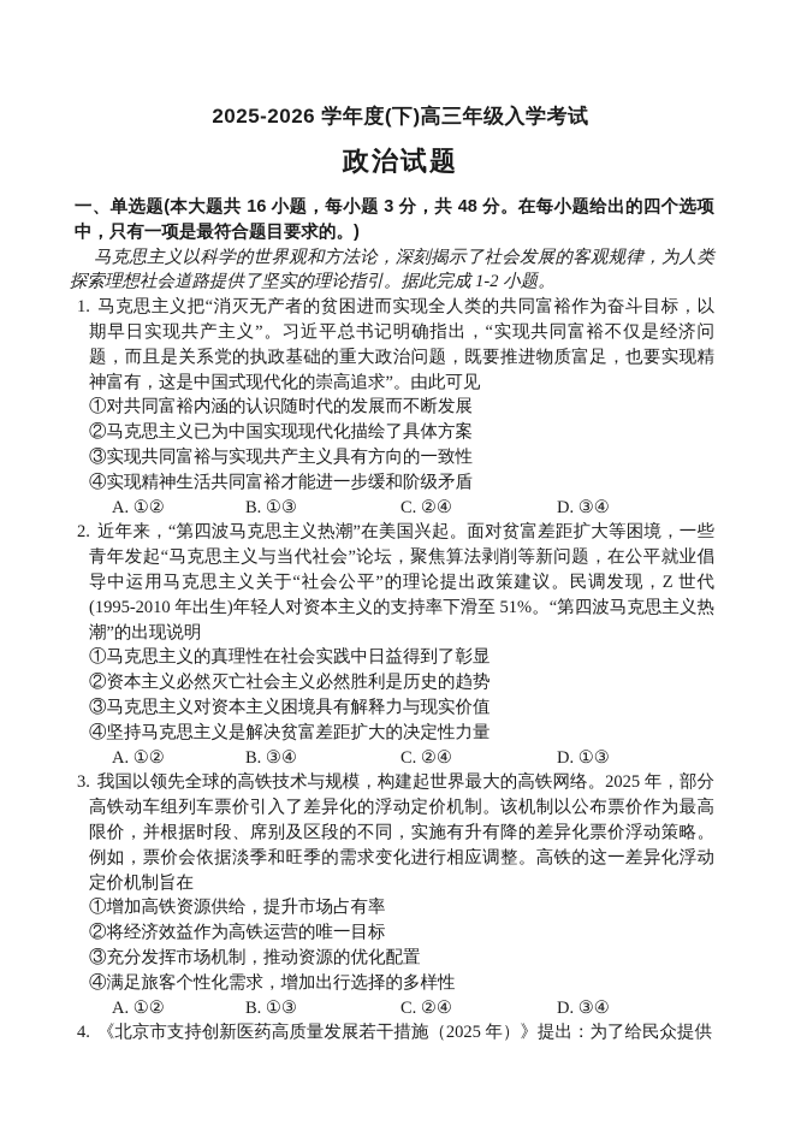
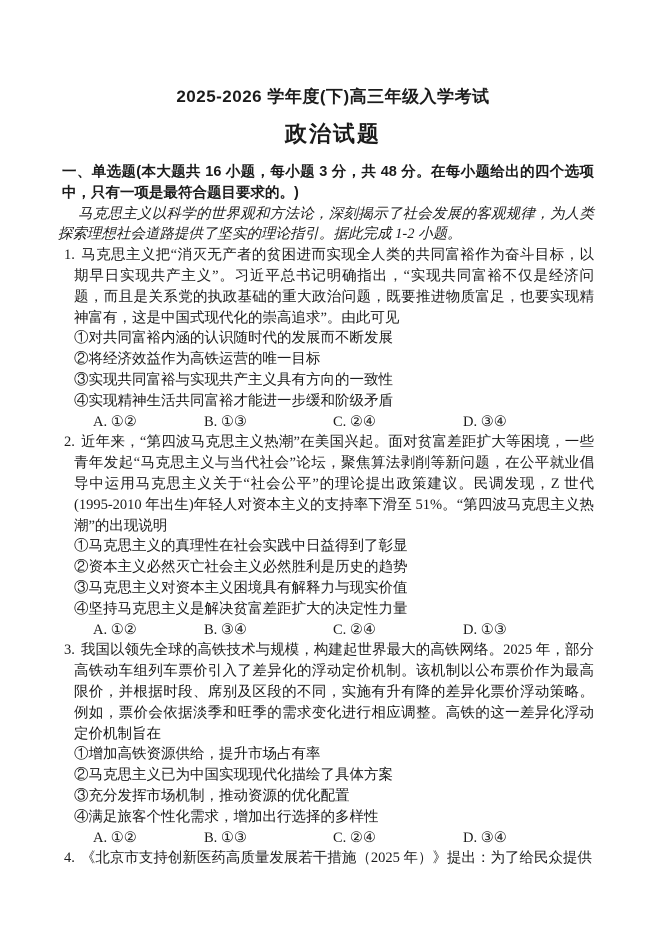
  2025-2026 学年度(下)高三年级入学考试
  政治试题
  一、单选题(本大题共 16 小题，每小题 3 分，共 48 分。在每小题给出的四个选项中，只有一项是最符合题目要求的。)
  马克思主义以科学的世界观和方法论，深刻揭示了社会发展的客观规律，为人类探索理想社会道路提供了坚实的理论指引。据此完成 1-2 小题。
  1. 马克思主义把“消灭无产者的贫困进而实现全人类的共同富裕作为奋斗目标，以期早日实现共产主义”。习近平总书记明确指出，“实现共同富裕不仅是经济问题，而且是关系党的执政基础的重大政治问题，既要推进物质富足，也要实现精神富有，这是中国式现代化的崇高追求”。由此可见
  ①对共同富裕内涵的认识随时代的发展而不断发展
- ②马克思主义已为中国实现现代化描绘了具体方案
+ ②将经济效益作为高铁运营的唯一目标
  ③实现共同富裕与实现共产主义具有方向的一致性
  ④实现精神生活共同富裕才能进一步缓和阶级矛盾
  A. ①②
  B. ①③
  C. ②④
  D. ③④
  2. 近年来，“第四波马克思主义热潮”在美国兴起。面对贫富差距扩大等困境，一些青年发起“马克思主义与当代社会”论坛，聚焦算法剥削等新问题，在公平就业倡导中运用马克思主义关于“社会公平”的理论提出政策建议。民调发现，Z 世代(1995-2010 年出生)年轻人对资本主义的支持率下滑至 51%。“第四波马克思主义热潮”的出现说明
  ①马克思主义的真理性在社会实践中日益得到了彰显
  ②资本主义必然灭亡社会主义必然胜利是历史的趋势
  ③马克思主义对资本主义困境具有解释力与现实价值
  ④坚持马克思主义是解决贫富差距扩大的决定性力量
  A. ①②
  B. ③④
  C. ②④
  D. ①③
  3. 我国以领先全球的高铁技术与规模，构建起世界最大的高铁网络。2025 年，部分高铁动车组列车票价引入了差异化的浮动定价机制。该机制以公布票价作为最高限价，并根据时段、席别及区段的不同，实施有升有降的差异化票价浮动策略。例如，票价会依据淡季和旺季的需求变化进行相应调整。高铁的这一差异化浮动定价机制旨在
  ①增加高铁资源供给，提升市场占有率
- ②将经济效益作为高铁运营的唯一目标
+ ②马克思主义已为中国实现现代化描绘了具体方案
  ③充分发挥市场机制，推动资源的优化配置
  ④满足旅客个性化需求，增加出行选择的多样性
  A. ①②
  B. ①③
  C. ②④
  D. ③④
  4. 《北京市支持创新医药高质量发展若干措施（2025 年）》提出：为了给民众提供
